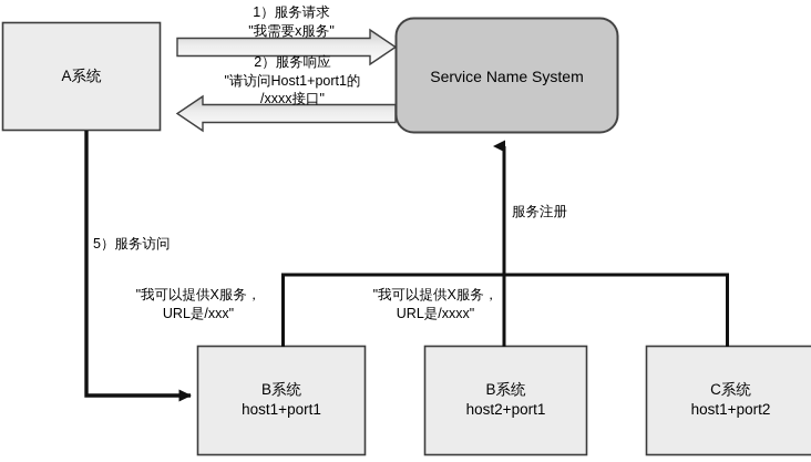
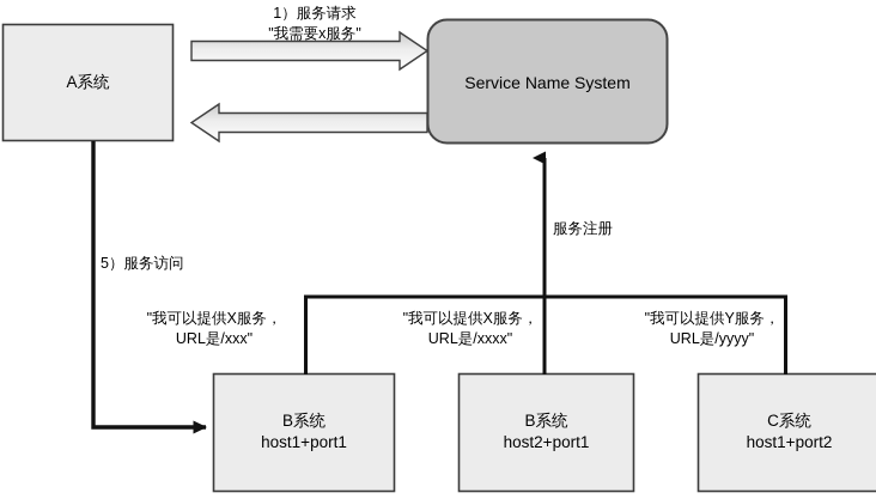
  A系统
  Service Name System
  B系统
  host1+port1
  B系统
  host2+port1
  C系统
  host1+port2
  1）服务请求
  "我需要x服务"
- 2）服务响应
- "请访问Host1+port1的
- /xxxx接口"
  5）服务访问
  服务注册
  "我可以提供X服务，
  URL是/xxx"
  "我可以提供X服务，
  URL是/xxxx"
+ "我可以提供Y服务，
+ URL是/yyyy"
